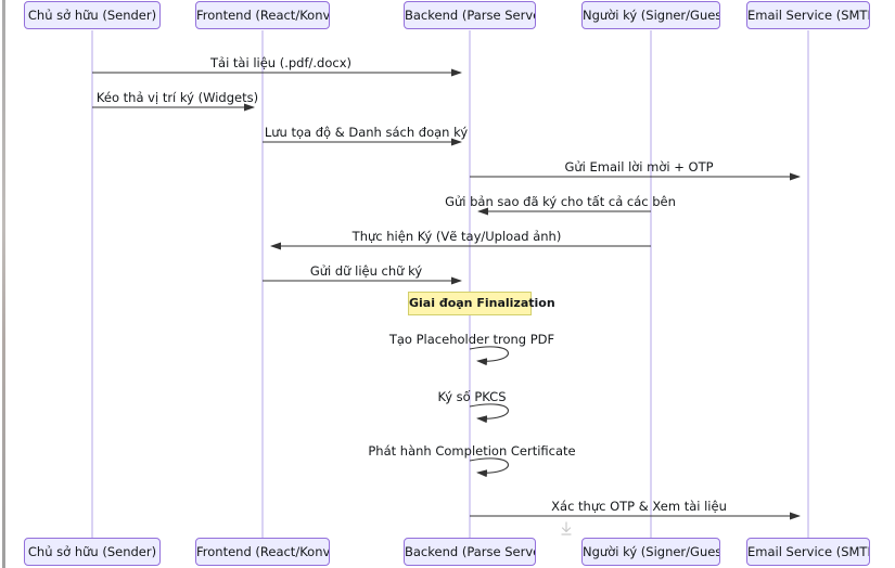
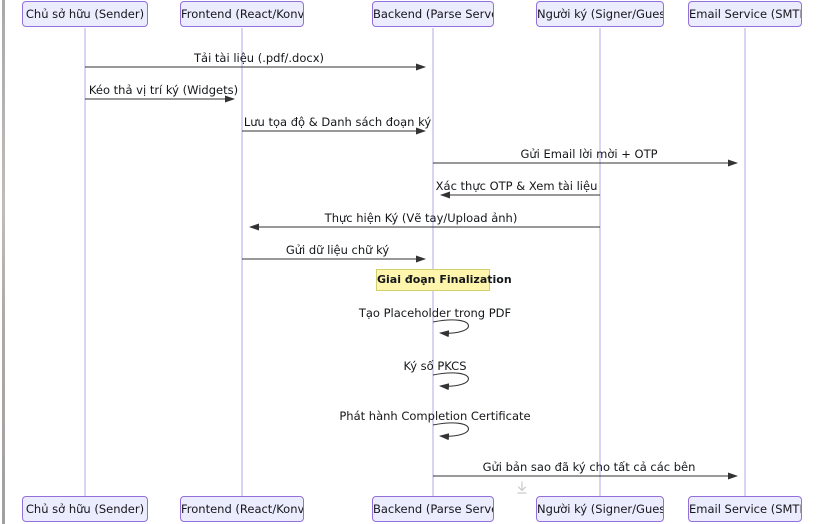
  Chủ sở hữu (Sender)
  Frontend (React/Konv
  Backend (Parse Serv
  Người ký (Signer/Gues
  Email Service (SMT
  Chủ sở hữu (Sender)
  Frontend (React/Konv
  Backend (Parse Serv
  Người ký (Signer/Gues
  Email Service (SMT
  Tải tài liệu (.pdf/.docx)
  Kéo thả vị trí ký (Widgets)
  Lưu tọa độ & Danh sách đoạn ký
  Gửi Email lời mời + OTP
- Gửi bản sao đã ký cho tất cả các bên
+ Xác thực OTP & Xem tài liệu
  Thực hiện Ký (Vẽ tay/Upload ảnh)
  Gửi dữ liệu chữ ký
  Tạo Placeholder trong PDF
  Ký số PKCS
  Phát hành Completion Certificate
- Xác thực OTP & Xem tài liệu
+ Gửi bản sao đã ký cho tất cả các bên
  Giai đoạn Finalization
